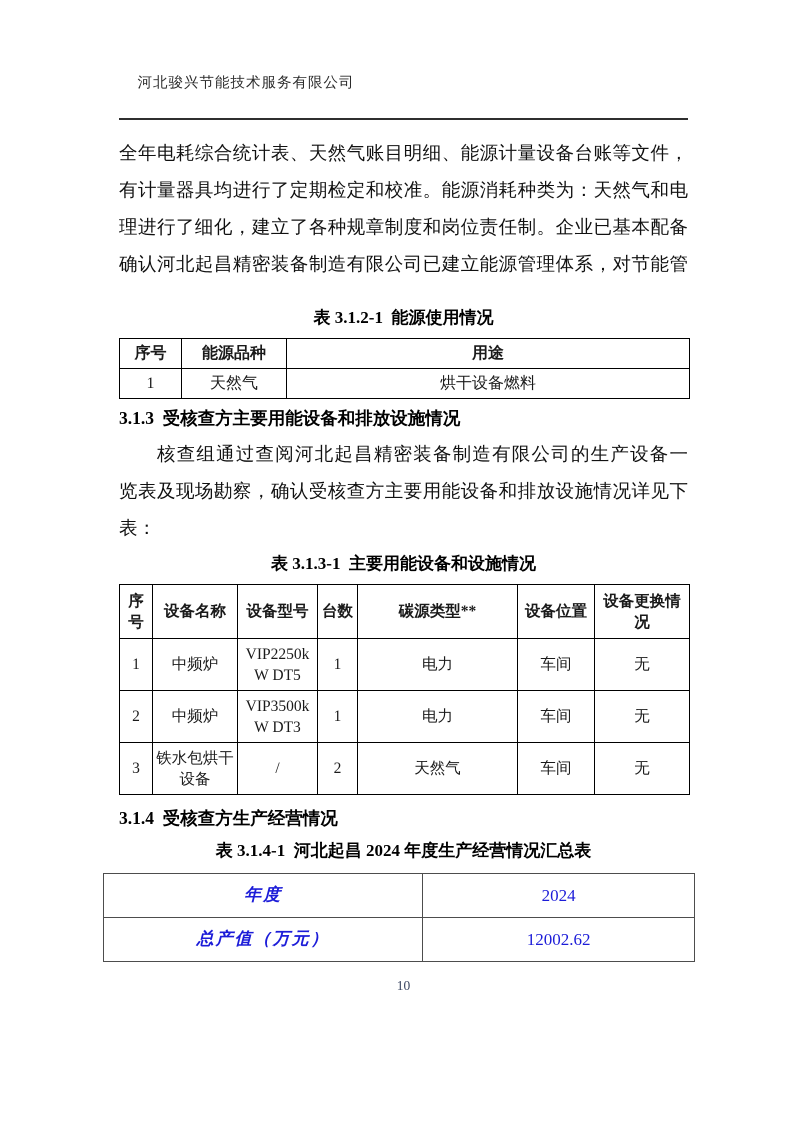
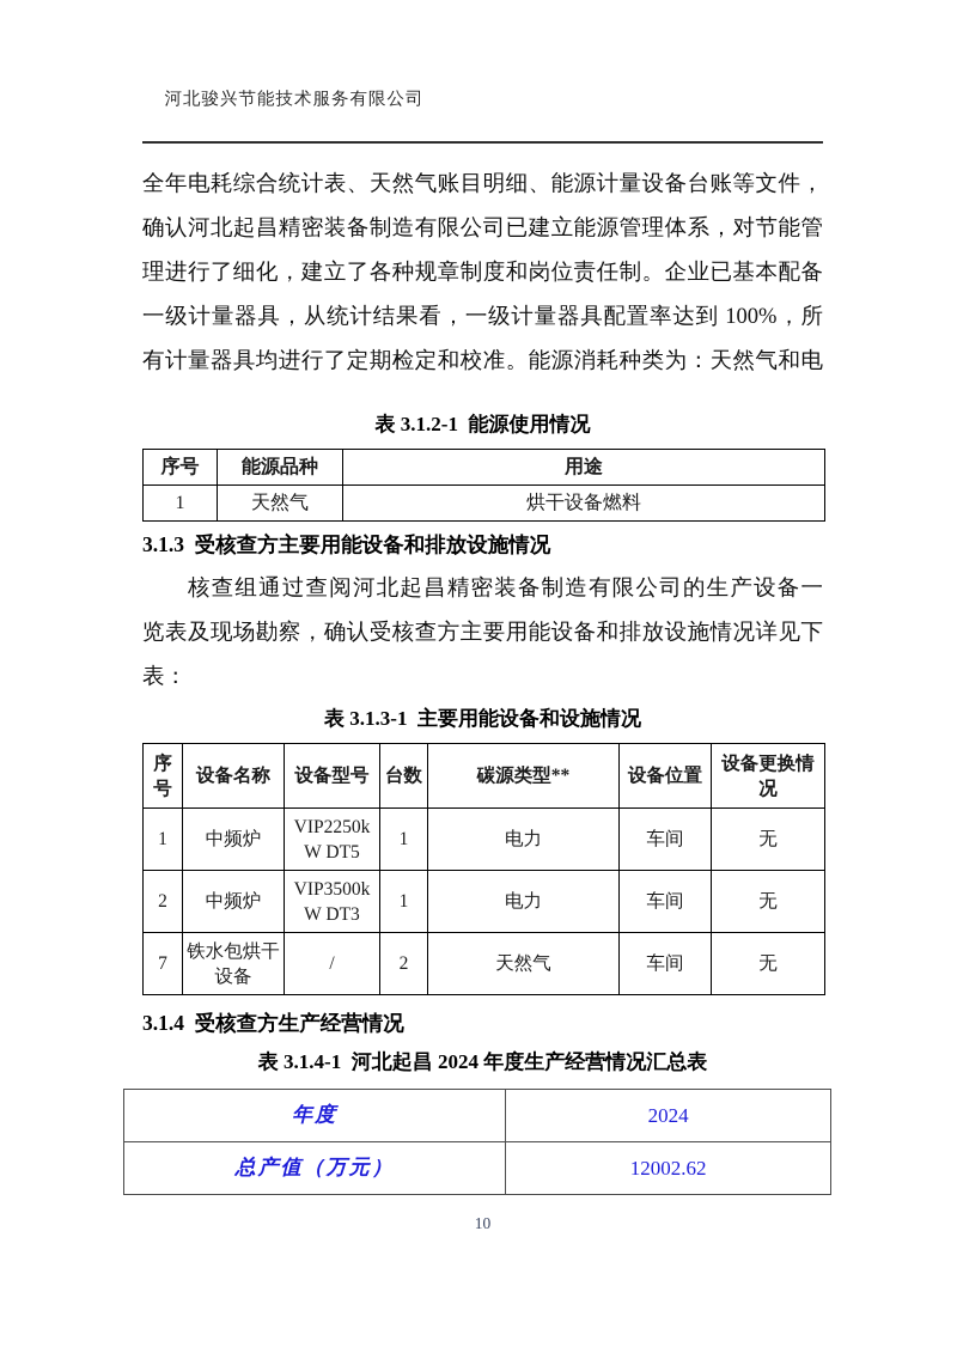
  河北骏兴节能技术服务有限公司
  全年电耗综合统计表、天然气账目明细、能源计量设备台账等文件，
- 有计量器具均进行了定期检定和校准。能源消耗种类为：天然气和电
+ 确认河北起昌精密装备制造有限公司已建立能源管理体系，对节能管
  理进行了细化，建立了各种规章制度和岗位责任制。企业已基本配备
+ 一级计量器具，从统计结果看，一级计量器具配置率达到 100%，所
- 确认河北起昌精密装备制造有限公司已建立能源管理体系，对节能管
+ 有计量器具均进行了定期检定和校准。能源消耗种类为：天然气和电
  表 3.1.2-1 能源使用情况
  序号	能源品种	用途
  1	天然气	烘干设备燃料
  3.1.3 受核查方主要用能设备和排放设施情况
  核查组通过查阅河北起昌精密装备制造有限公司的生产设备一
  览表及现场勘察，确认受核查方主要用能设备和排放设施情况详见下
  表：
  表 3.1.3-1 主要用能设备和设施情况
  序号	设备名称	设备型号	台数	碳源类型**	设备位置	设备更换情况
  1	中频炉	VIP2250kW DT5	1	电力	车间	无
  2	中频炉	VIP3500kW DT3	1	电力	车间	无
- 3	铁水包烘干设备	/	2	天然气	车间	无
+ 7	铁水包烘干设备	/	2	天然气	车间	无
  3.1.4 受核查方生产经营情况
  表 3.1.4-1 河北起昌 2024 年度生产经营情况汇总表
  年度	2024
  总产值（万元）	12002.62
  10
